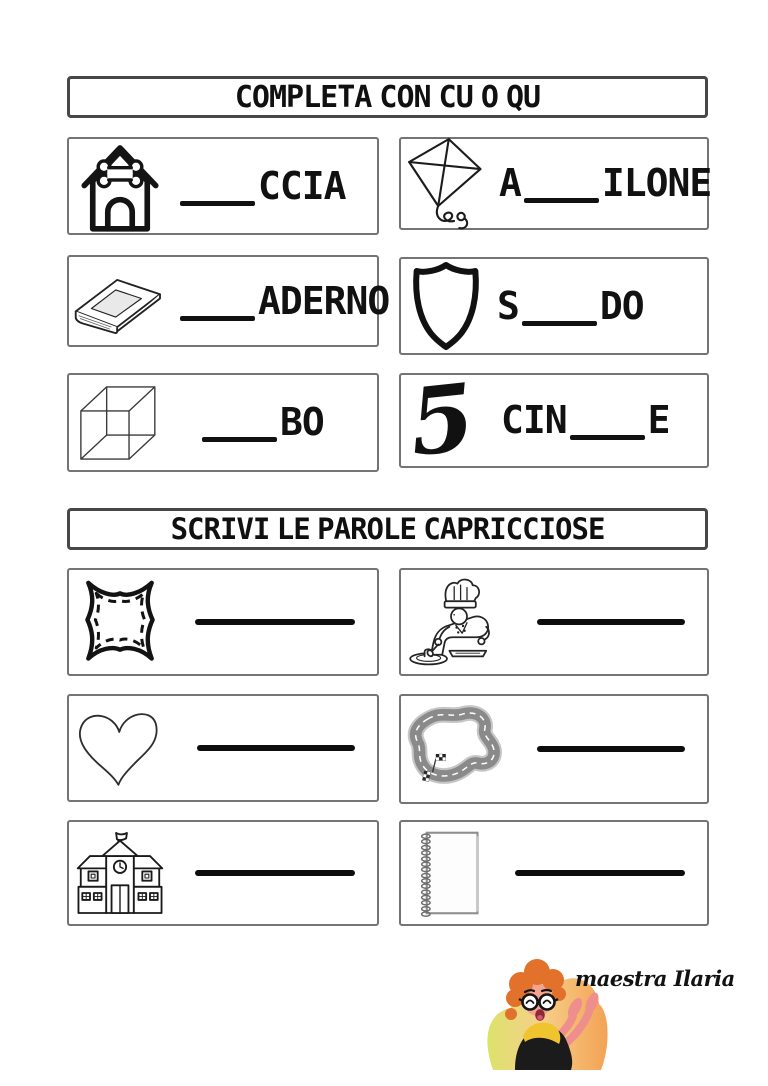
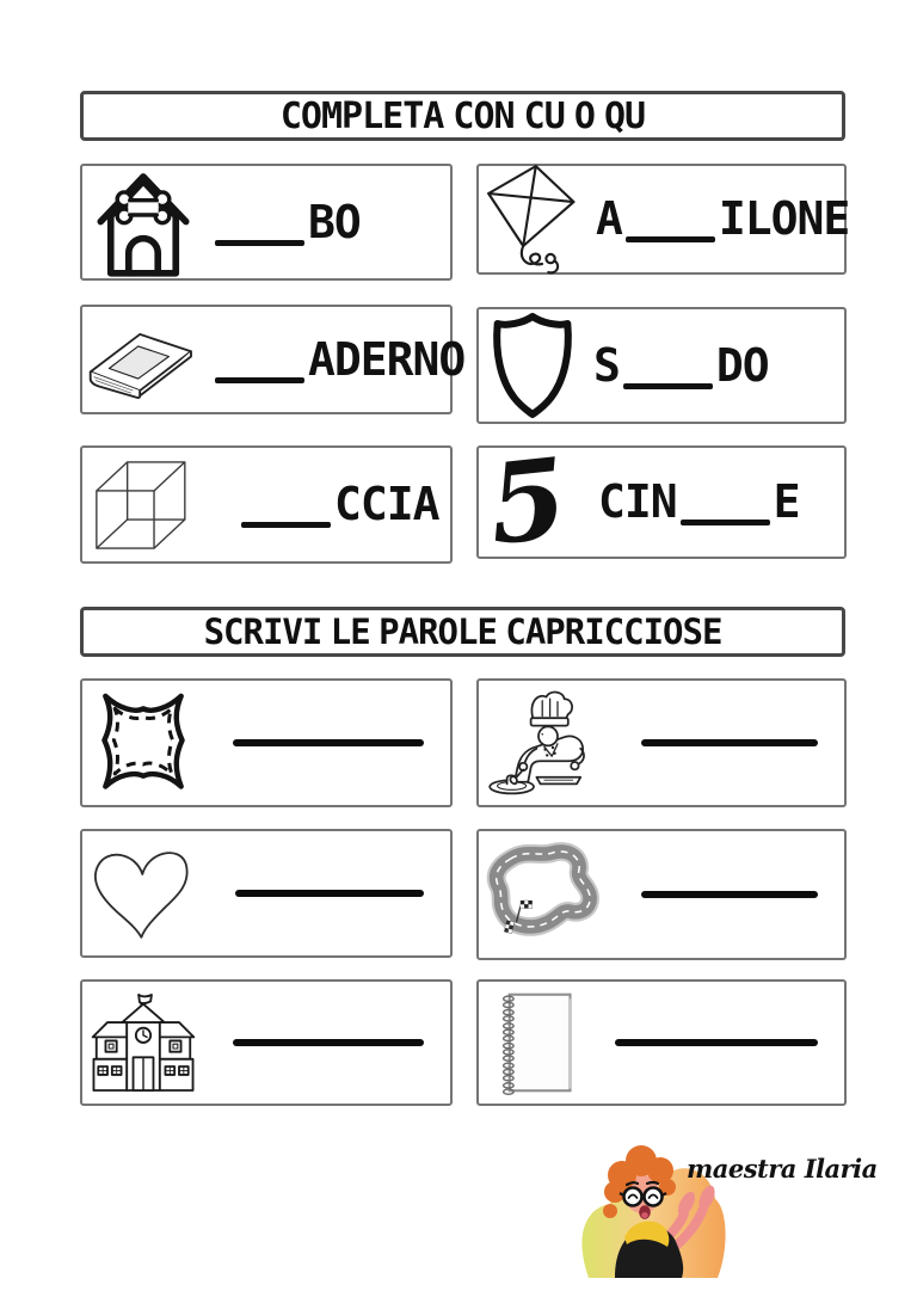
  COMPLETA CON CU O QU
- CCIA
+ BO
  A ILONE
  ADERNO
  S DO
- BO
+ CCIA
  CIN E
  SCRIVI LE PAROLE CAPRICCIOSE
  maestra Ilaria
